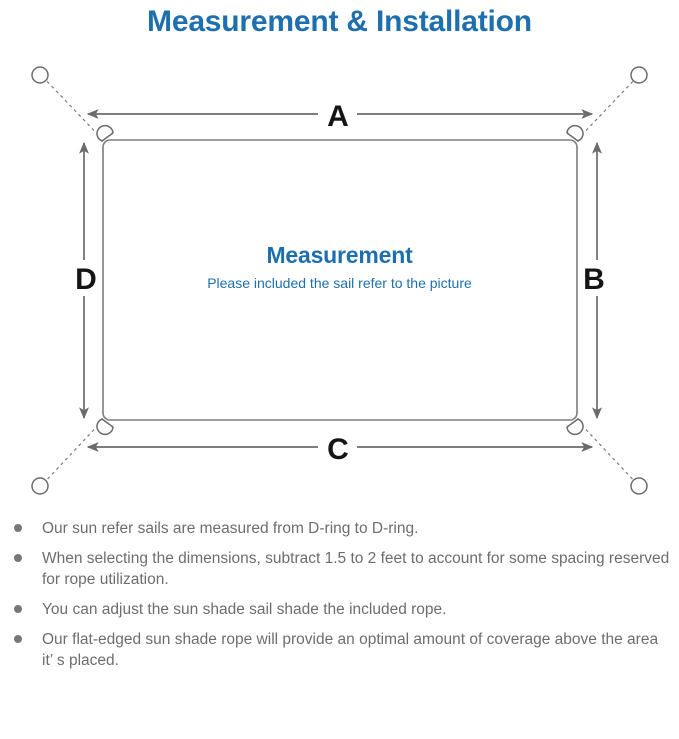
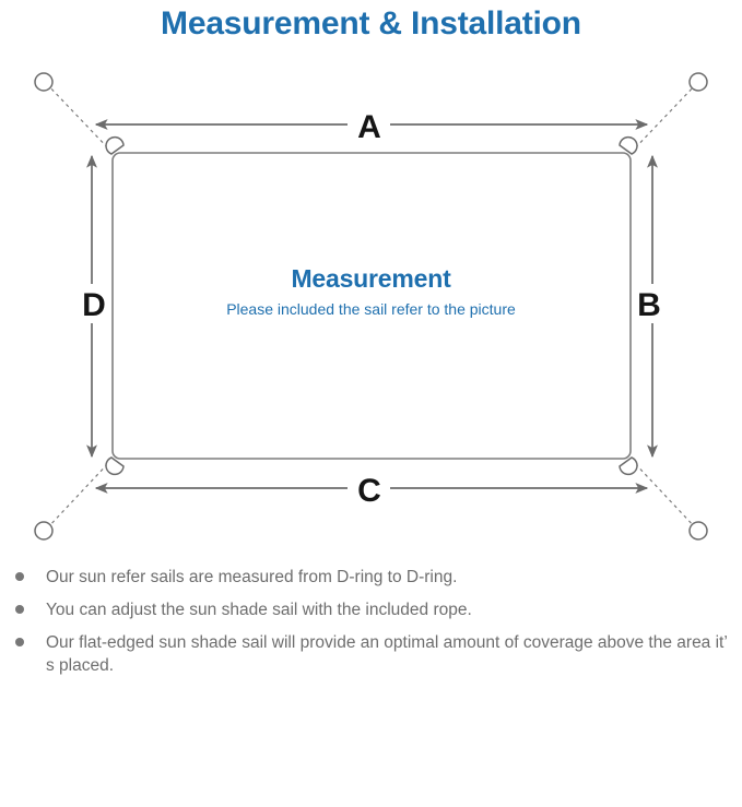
  Measurement & Installation
  A
  B
  C
  D
  Measurement
  Please included the sail refer to the picture
  Our sun refer sails are measured from D-ring to D-ring.
- When selecting the dimensions, subtract 1.5 to 2 feet to account for some spacing reserved for rope utilization.
- You can adjust the sun shade sail shade the included rope.
+ You can adjust the sun shade sail with the included rope.
- Our flat-edged sun shade rope will provide an optimal amount of coverage above the area it’ s placed.
+ Our flat-edged sun shade sail will provide an optimal amount of coverage above the area it’ s placed.
